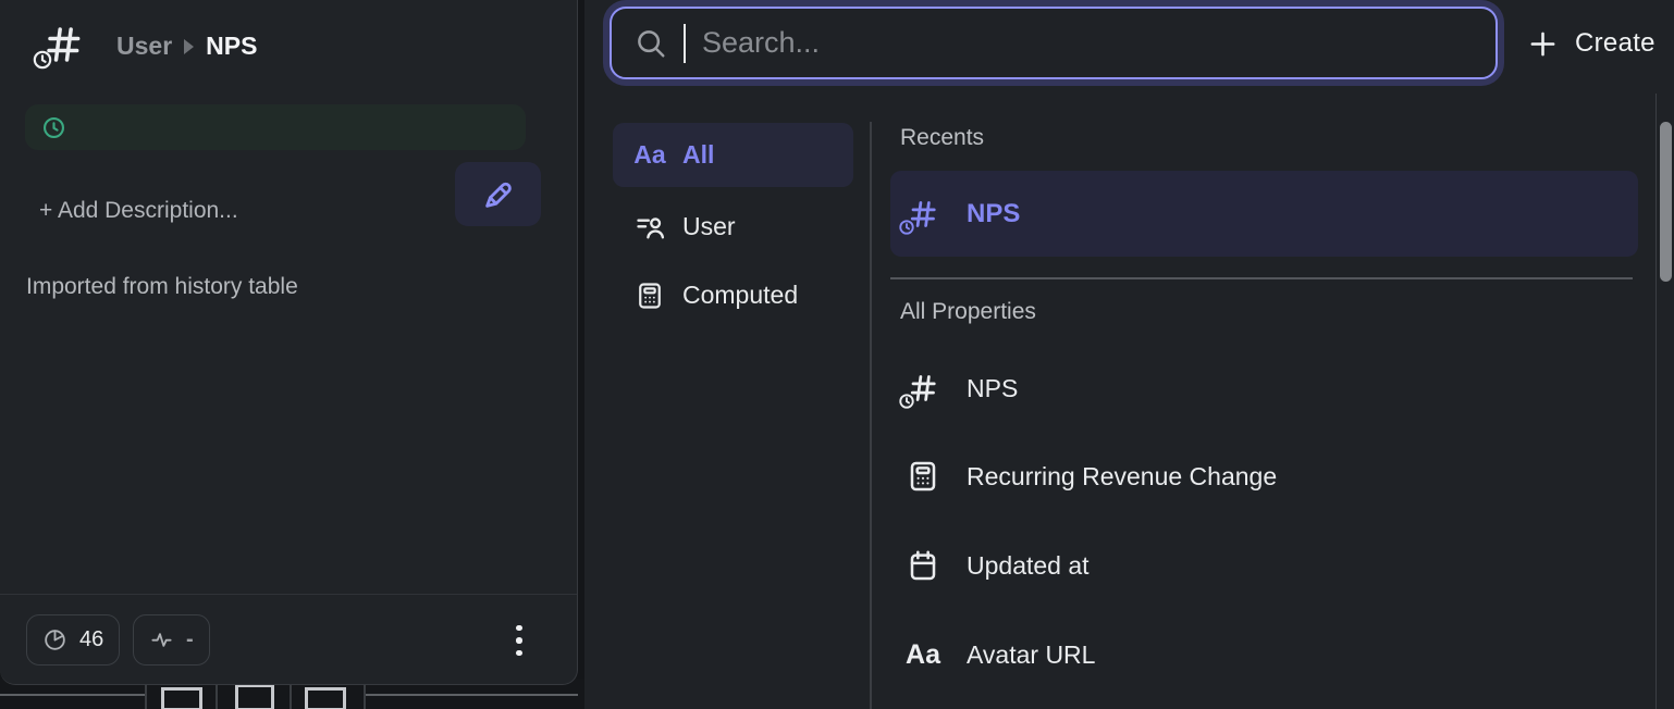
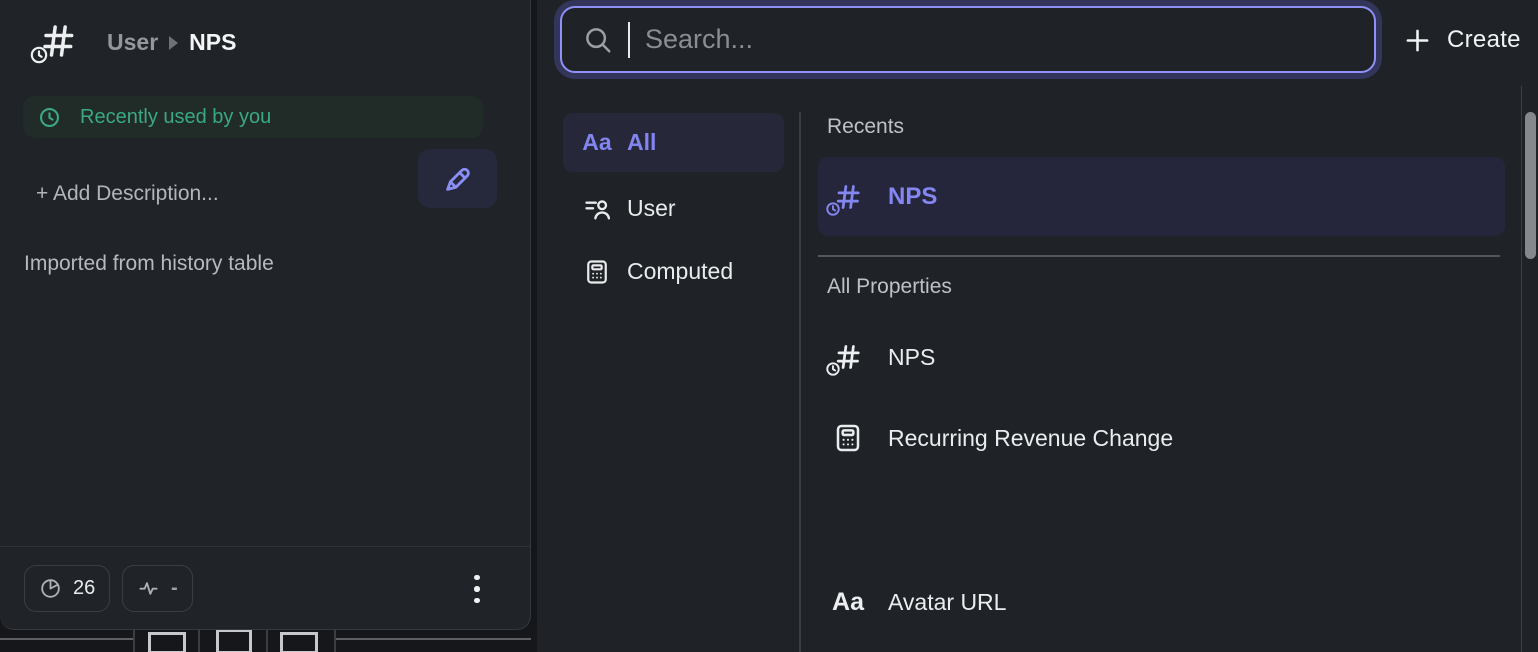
  User
  NPS
+ Recently used by you
  + Add Description...
  Imported from history table
- 46
+ 26
  -
  Search...
  Create
  Aa
  All
  User
  Computed
  Recents
  NPS
  All Properties
  NPS
  Recurring Revenue Change
- Updated at
  Aa
  Avatar URL
